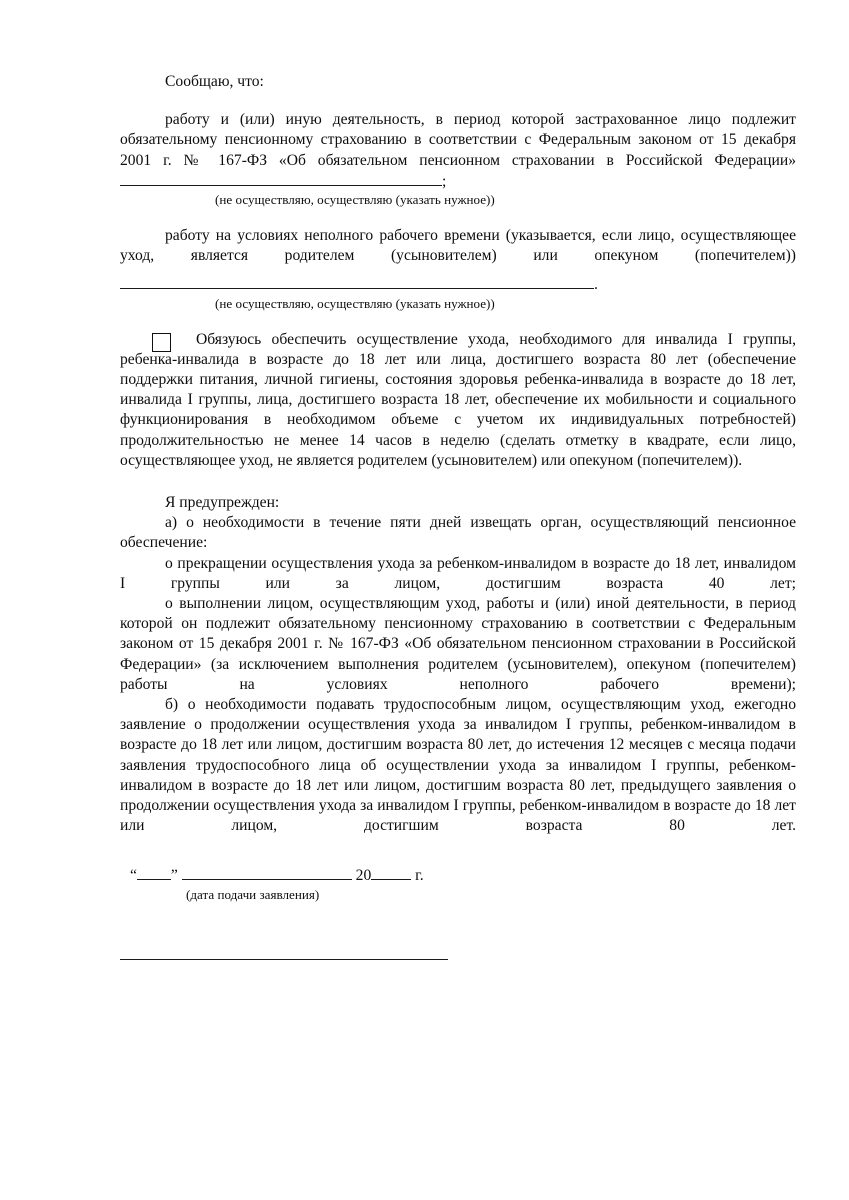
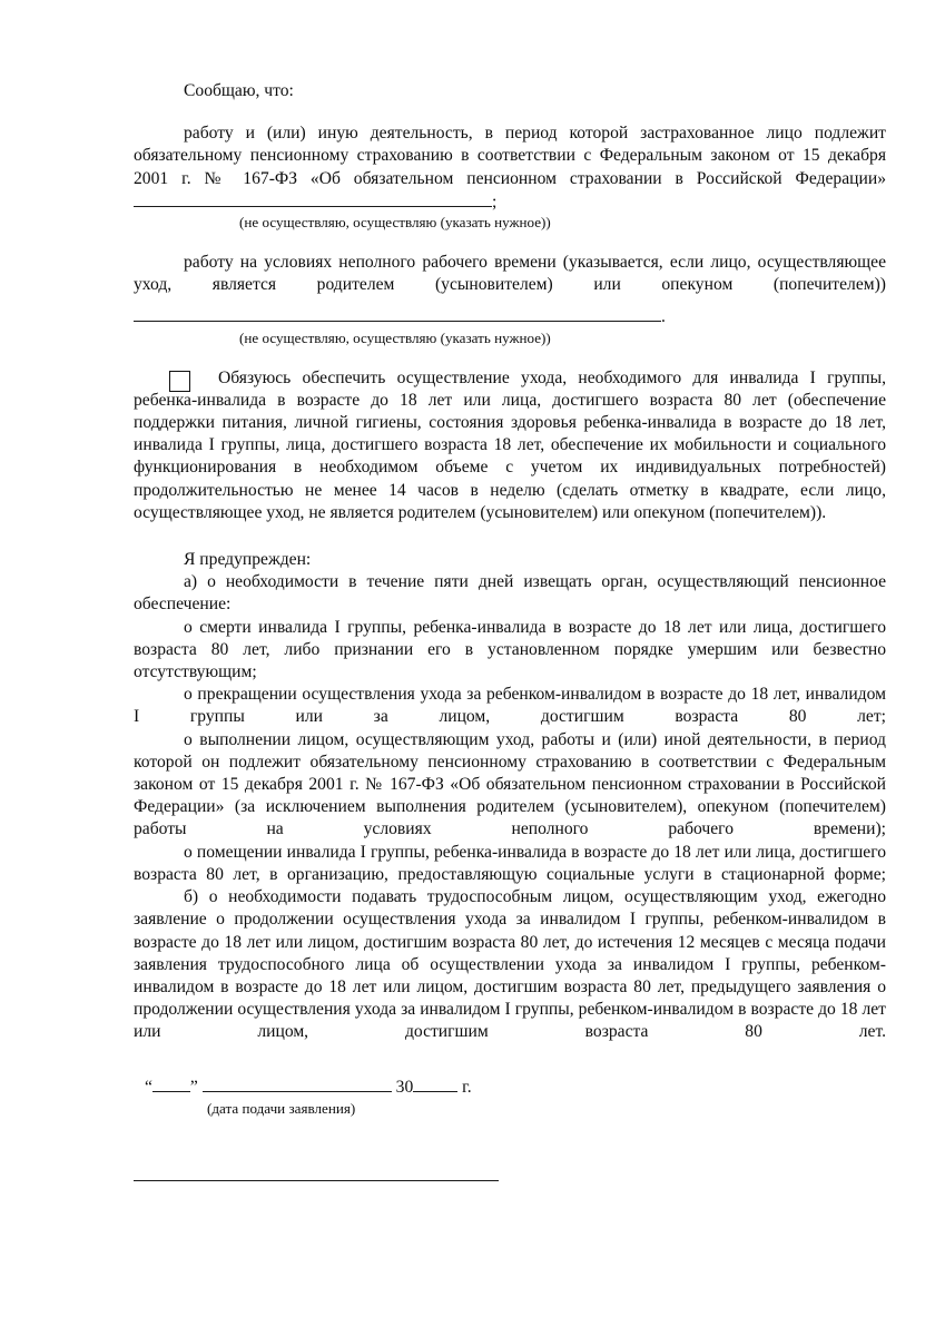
  Сообщаю, что:
  работу и (или) иную деятельность, в период которой застрахованное лицо подлежит обязательному пенсионному страхованию в соответствии с Федеральным законом от 15 декабря 2001 г. № 167-ФЗ «Об обязательном пенсионном страховании в Российской Федерации»
  ;
  (не осуществляю, осуществляю (указать нужное))
  работу на условиях неполного рабочего времени (указывается, если лицо, осуществляющее уход, является родителем (усыновителем) или опекуном (попечителем))
  .
  (не осуществляю, осуществляю (указать нужное))
  Обязуюсь обеспечить осуществление ухода, необходимого для инвалида I группы, ребенка-инвалида в возрасте до 18 лет или лица, достигшего возраста 80 лет (обеспечение поддержки питания, личной гигиены, состояния здоровья ребенка-инвалида в возрасте до 18 лет, инвалида I группы, лица, достигшего возраста 18 лет, обеспечение их мобильности и социального функционирования в необходимом объеме с учетом их индивидуальных потребностей) продолжительностью не менее 14 часов в неделю (сделать отметку в квадрате, если лицо, осуществляющее уход, не является родителем (усыновителем) или опекуном (попечителем)).
  Я предупрежден:
  а) о необходимости в течение пяти дней извещать орган, осуществляющий пенсионное обеспечение:
+ о смерти инвалида I группы, ребенка-инвалида в возрасте до 18 лет или лица, достигшего возраста 80 лет, либо признании его в установленном порядке умершим или безвестно отсутствующим;
- о прекращении осуществления ухода за ребенком-инвалидом в возрасте до 18 лет, инвалидом I группы или за лицом, достигшим возраста 40 лет;
+ о прекращении осуществления ухода за ребенком-инвалидом в возрасте до 18 лет, инвалидом I группы или за лицом, достигшим возраста 80 лет;
  о выполнении лицом, осуществляющим уход, работы и (или) иной деятельности, в период которой он подлежит обязательному пенсионному страхованию в соответствии с Федеральным законом от 15 декабря 2001 г. № 167-ФЗ «Об обязательном пенсионном страховании в Российской Федерации» (за исключением выполнения родителем (усыновителем), опекуном (попечителем) работы на условиях неполного рабочего времени);
+ о помещении инвалида I группы, ребенка-инвалида в возрасте до 18 лет или лица, достигшего возраста 80 лет, в организацию, предоставляющую социальные услуги в стационарной форме;
  б) о необходимости подавать трудоспособным лицом, осуществляющим уход, ежегодно заявление о продолжении осуществления ухода за инвалидом I группы, ребенком-инвалидом в возрасте до 18 лет или лицом, достигшим возраста 80 лет, до истечения 12 месяцев с месяца подачи заявления трудоспособного лица об осуществлении ухода за инвалидом I группы, ребенком-инвалидом в возрасте до 18 лет или лицом, достигшим возраста 80 лет, предыдущего заявления о продолжении осуществления ухода за инвалидом I группы, ребенком-инвалидом в возрасте до 18 лет или лицом, достигшим возраста 80 лет.
- “ ” 20 г.
+ “ ” 30 г.
  (дата подачи заявления)
